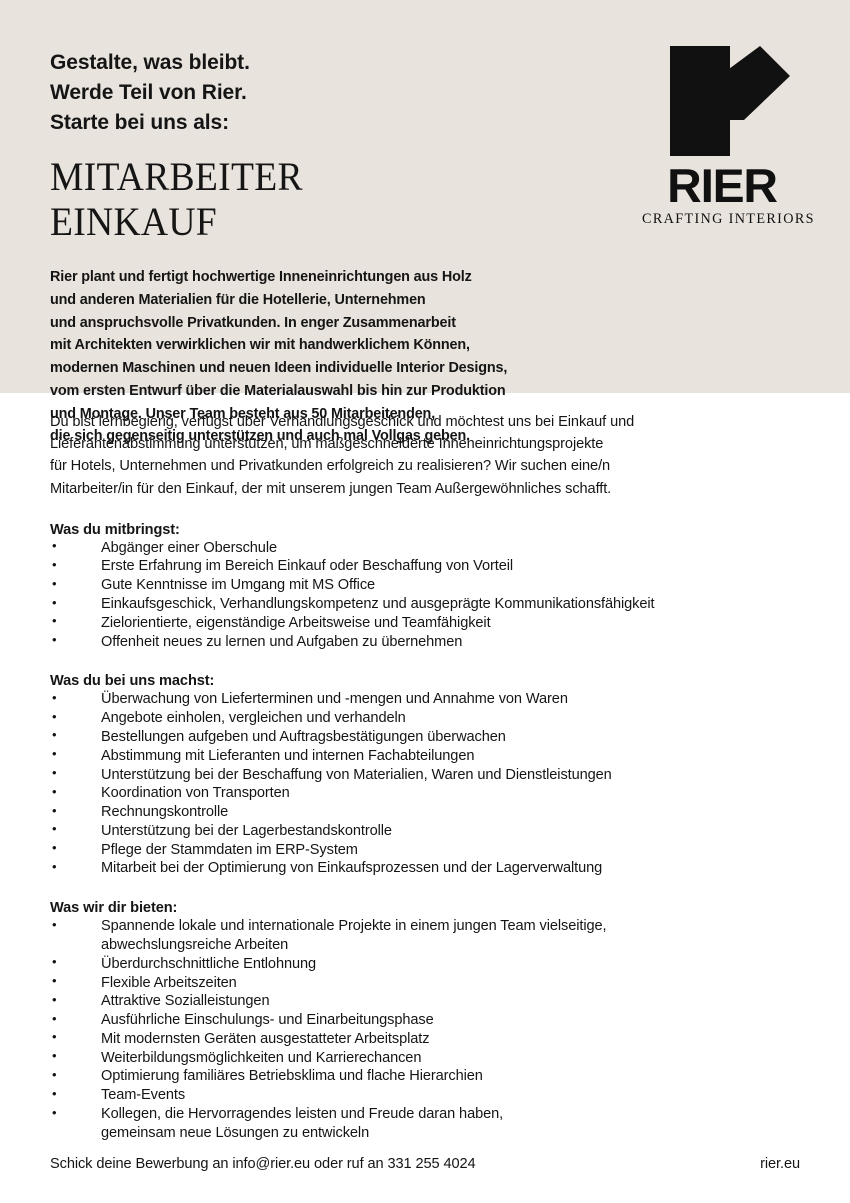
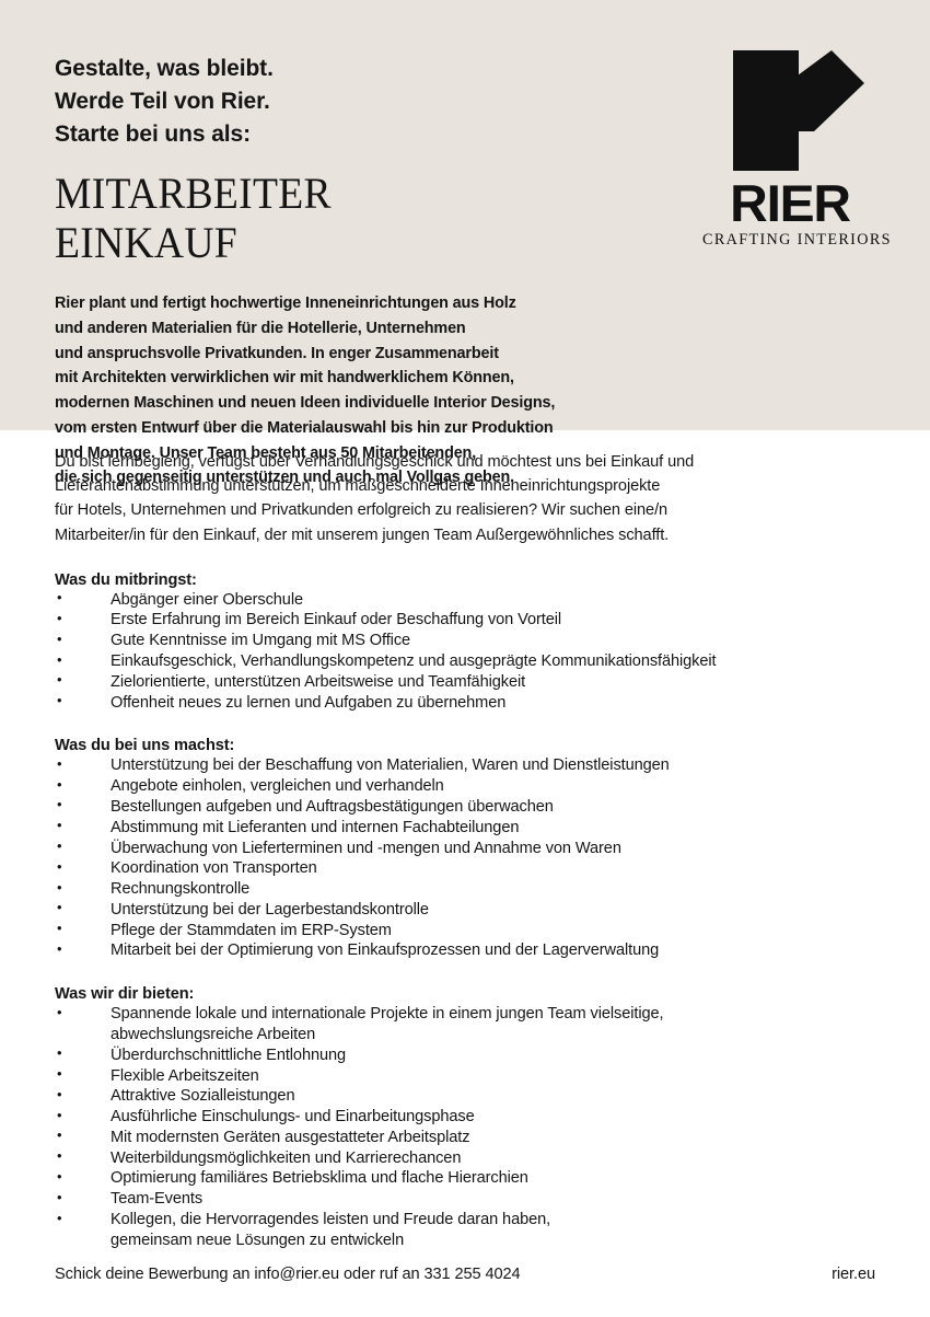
  Gestalte, was bleibt.
  Werde Teil von Rier.
  Starte bei uns als:
  MITARBEITER
  EINKAUF
  Rier plant und fertigt hochwertige Inneneinrichtungen aus Holz
  und anderen Materialien für die Hotellerie, Unternehmen
  und anspruchsvolle Privatkunden. In enger Zusammenarbeit
  mit Architekten verwirklichen wir mit handwerklichem Können,
  modernen Maschinen und neuen Ideen individuelle Interior Designs,
  vom ersten Entwurf über die Materialauswahl bis hin zur Produktion
  und Montage. Unser Team besteht aus 50 Mitarbeitenden,
  die sich gegenseitig unterstützen und auch mal Vollgas geben.
  RIER
  CRAFTING INTERIORS
  Du bist lernbegierig, verfügst über Verhandlungsgeschick und möchtest uns bei Einkauf und
  Lieferantenabstimmung unterstützen, um maßgeschneiderte Inneneinrichtungsprojekte
  für Hotels, Unternehmen und Privatkunden erfolgreich zu realisieren? Wir suchen eine/n
  Mitarbeiter/in für den Einkauf, der mit unserem jungen Team Außergewöhnliches schafft.
  Was du mitbringst:
  Abgänger einer Oberschule
  Erste Erfahrung im Bereich Einkauf oder Beschaffung von Vorteil
  Gute Kenntnisse im Umgang mit MS Office
  Einkaufsgeschick, Verhandlungskompetenz und ausgeprägte Kommunikationsfähigkeit
- Zielorientierte, eigenständige Arbeitsweise und Teamfähigkeit
+ Zielorientierte, unterstützen Arbeitsweise und Teamfähigkeit
  Offenheit neues zu lernen und Aufgaben zu übernehmen
  Was du bei uns machst:
- Überwachung von Lieferterminen und -mengen und Annahme von Waren
+ Unterstützung bei der Beschaffung von Materialien, Waren und Dienstleistungen
  Angebote einholen, vergleichen und verhandeln
  Bestellungen aufgeben und Auftragsbestätigungen überwachen
  Abstimmung mit Lieferanten und internen Fachabteilungen
- Unterstützung bei der Beschaffung von Materialien, Waren und Dienstleistungen
+ Überwachung von Lieferterminen und -mengen und Annahme von Waren
  Koordination von Transporten
  Rechnungskontrolle
  Unterstützung bei der Lagerbestandskontrolle
  Pflege der Stammdaten im ERP-System
  Mitarbeit bei der Optimierung von Einkaufsprozessen und der Lagerverwaltung
  Was wir dir bieten:
  Spannende lokale und internationale Projekte in einem jungen Team vielseitige,
  abwechslungsreiche Arbeiten
  Überdurchschnittliche Entlohnung
  Flexible Arbeitszeiten
  Attraktive Sozialleistungen
  Ausführliche Einschulungs- und Einarbeitungsphase
  Mit modernsten Geräten ausgestatteter Arbeitsplatz
  Weiterbildungsmöglichkeiten und Karrierechancen
  Optimierung familiäres Betriebsklima und flache Hierarchien
  Team-Events
  Kollegen, die Hervorragendes leisten und Freude daran haben,
  gemeinsam neue Lösungen zu entwickeln
  Schick deine Bewerbung an info@rier.eu oder ruf an 331 255 4024
  rier.eu
